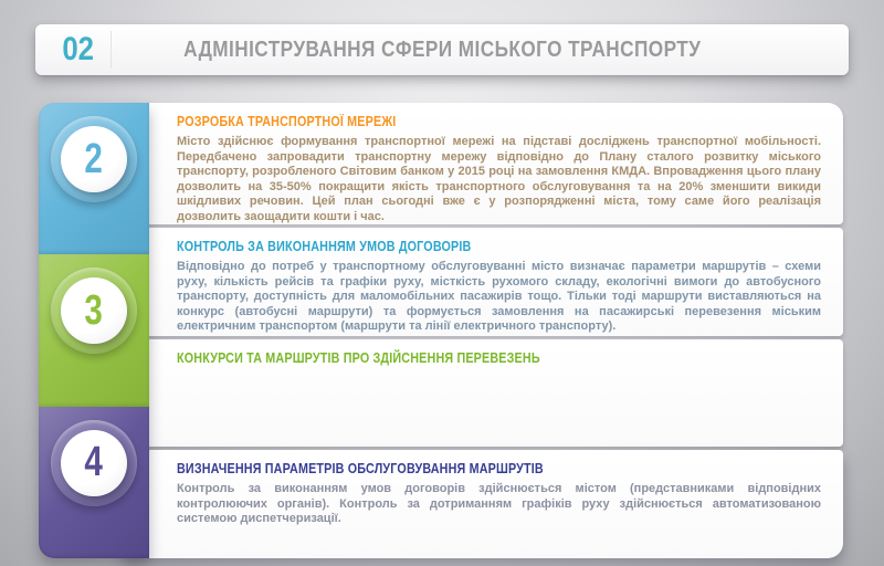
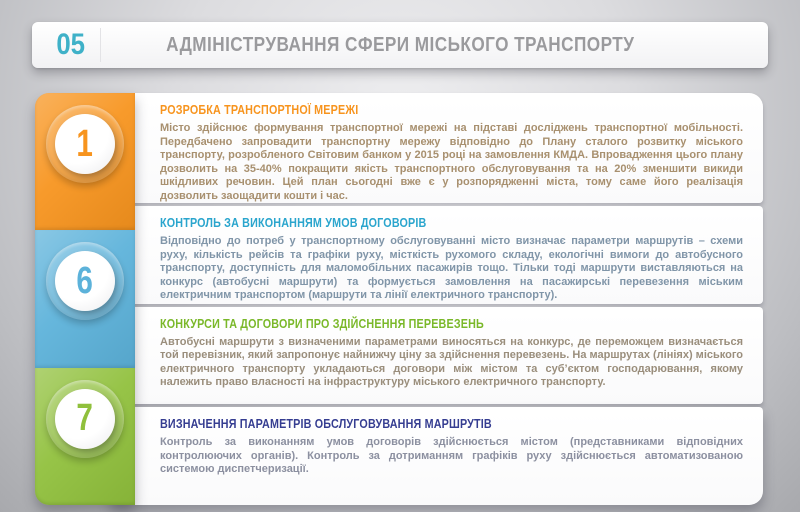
- 02
+ 05
  АДМІНІСТРУВАННЯ СФЕРИ МІСЬКОГО ТРАНСПОРТУ
  РОЗРОБКА ТРАНСПОРТНОЇ МЕРЕЖІ
- Місто здійснює формування транспортної мережі на підставі досліджень транспортної мобільності. Передбачено запровадити транспортну мережу відповідно до Плану сталого розвитку міського транспорту, розробленого Світовим банком у 2015 році на замовлення КМДА. Впровадження цього плану дозволить на 35-50% покращити якість транспортного обслуговування та на 20% зменшити викиди шкідливих речовин. Цей план сьогодні вже є у розпорядженні міста, тому саме його реалізація дозволить заощадити кошти і час.
+ Місто здійснює формування транспортної мережі на підставі досліджень транспортної мобільності. Передбачено запровадити транспортну мережу відповідно до Плану сталого розвитку міського транспорту, розробленого Світовим банком у 2015 році на замовлення КМДА. Впровадження цього плану дозволить на 35-40% покращити якість транспортного обслуговування та на 20% зменшити викиди шкідливих речовин. Цей план сьогодні вже є у розпорядженні міста, тому саме його реалізація дозволить заощадити кошти і час.
  КОНТРОЛЬ ЗА ВИКОНАННЯМ УМОВ ДОГОВОРІВ
  Відповідно до потреб у транспортному обслуговуванні місто визначає параметри маршрутів – схеми руху, кількість рейсів та графіки руху, місткість рухомого складу, екологічні вимоги до автобусного транспорту, доступність для маломобільних пасажирів тощо. Тільки тоді маршрути виставляються на конкурс (автобусні маршрути) та формується замовлення на пасажирські перевезення міським електричним транспортом (маршрути та лінії електричного транспорту).
- КОНКУРСИ ТА МАРШРУТІВ ПРО ЗДІЙСНЕННЯ ПЕРЕВЕЗЕНЬ
+ КОНКУРСИ ТА ДОГОВОРИ ПРО ЗДІЙСНЕННЯ ПЕРЕВЕЗЕНЬ
+ Автобусні маршрути з визначеними параметрами виносяться на конкурс, де переможцем визначається той перевізник, який запропонує найнижчу ціну за здійснення перевезень. На маршрутах (лініях) міського електричного транспорту укладаються договори між містом та суб’єктом господарювання, якому належить право власності на інфраструктуру міського електричного транспорту.
  ВИЗНАЧЕННЯ ПАРАМЕТРІВ ОБСЛУГОВУВАННЯ МАРШРУТІВ
  Контроль за виконанням умов договорів здійснюється містом (представниками відповідних контролюючих органів). Контроль за дотриманням графіків руху здійснюється автоматизованою системою диспетчеризації.
+ 1
- 2
+ 6
- 3
+ 7
- 4
